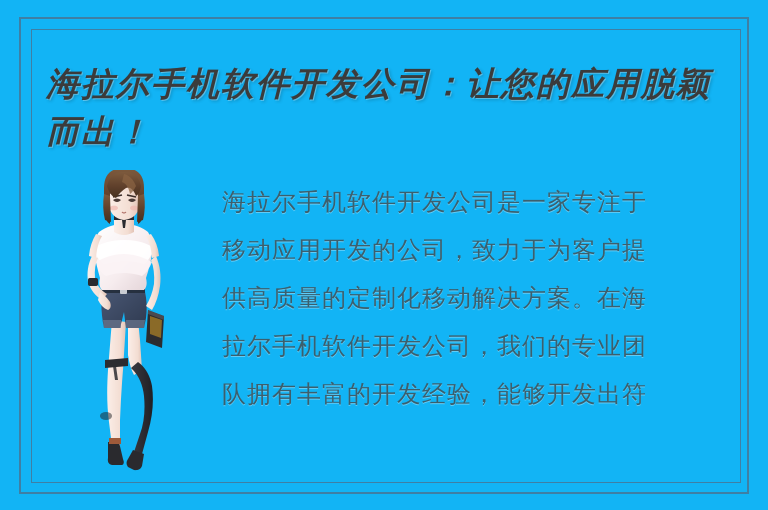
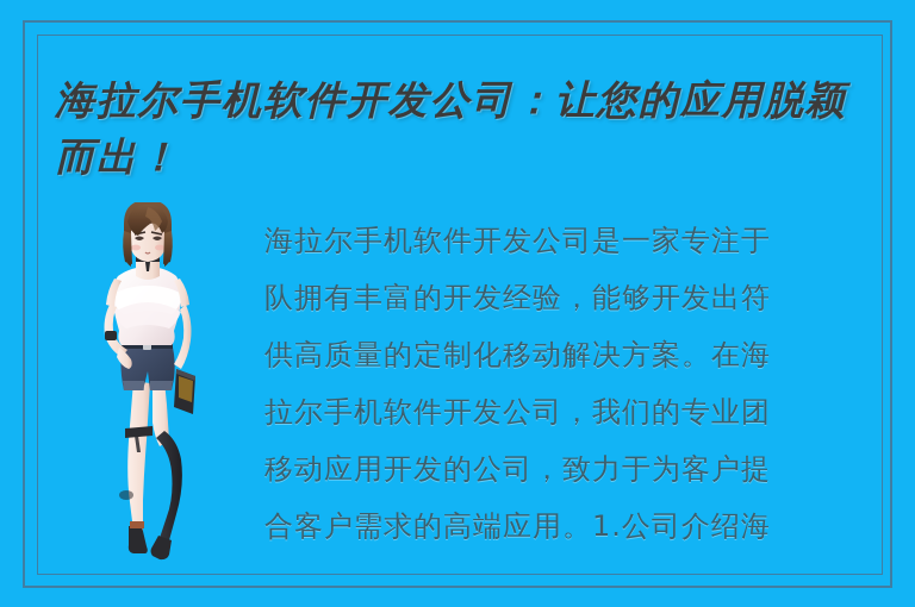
  海拉尔手机软件开发公司：让您的应用脱颖而出！
  海拉尔手机软件开发公司是一家专注于
- 移动应用开发的公司，致力于为客户提
+ 队拥有丰富的开发经验，能够开发出符
  供高质量的定制化移动解决方案。在海
  拉尔手机软件开发公司，我们的专业团
- 队拥有丰富的开发经验，能够开发出符
+ 移动应用开发的公司，致力于为客户提
+ 合客户需求的高端应用。1.公司介绍海
